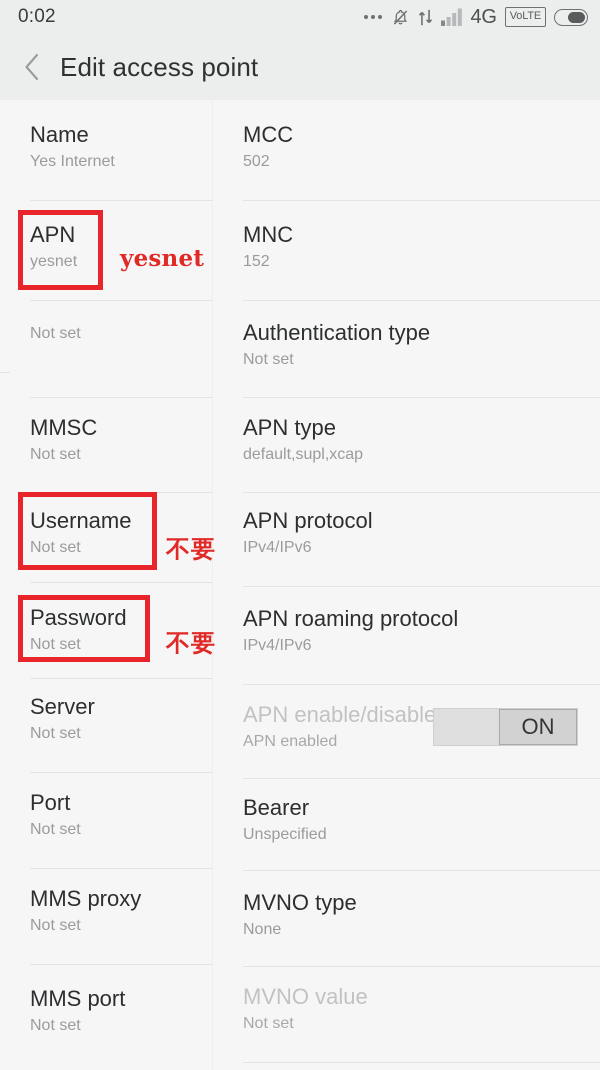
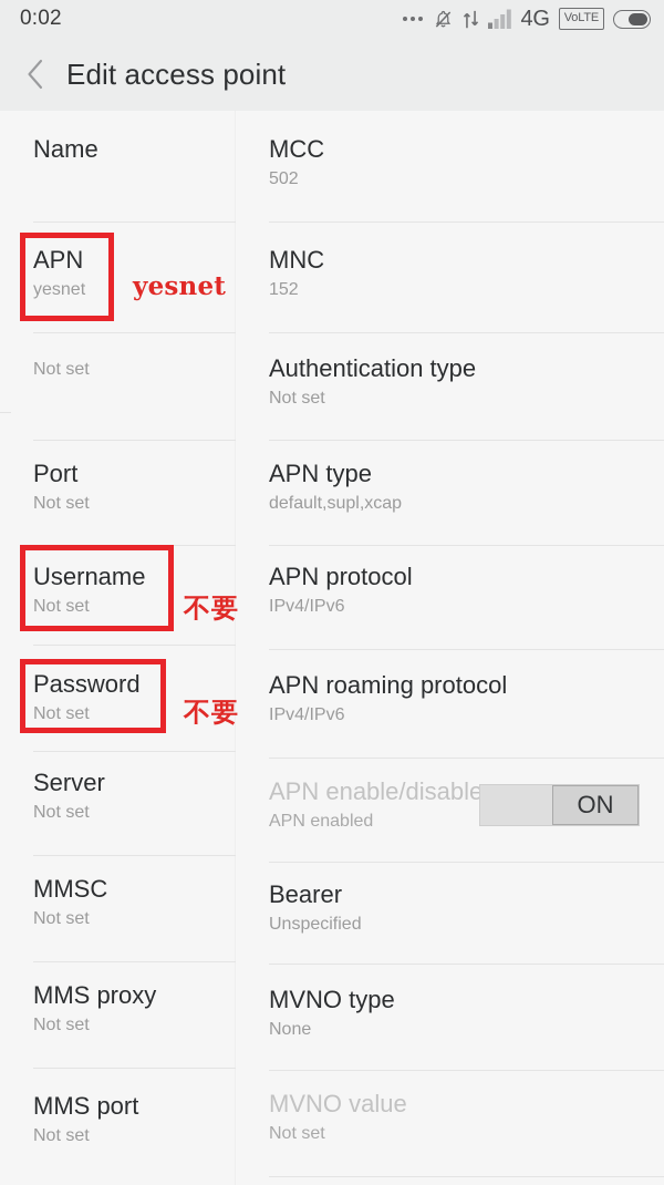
  0:02
  4G
  VoLTE
  Edit access point
  Name
- Yes Internet
  APN
  yesnet
  Not set
- MMSC
+ Port
  Not set
  Username
  Not set
  Password
  Not set
  Server
  Not set
- Port
+ MMSC
  Not set
  MMS proxy
  Not set
  MMS port
  Not set
  MCC
  502
  MNC
  152
  Authentication type
  Not set
  APN type
  default,supl,xcap
  APN protocol
  IPv4/IPv6
  APN roaming protocol
  IPv4/IPv6
  APN enable/disable
  APN enabled
  ON
  Bearer
  Unspecified
  MVNO type
  None
  MVNO value
  Not set
  yesnet
  不要
  不要
